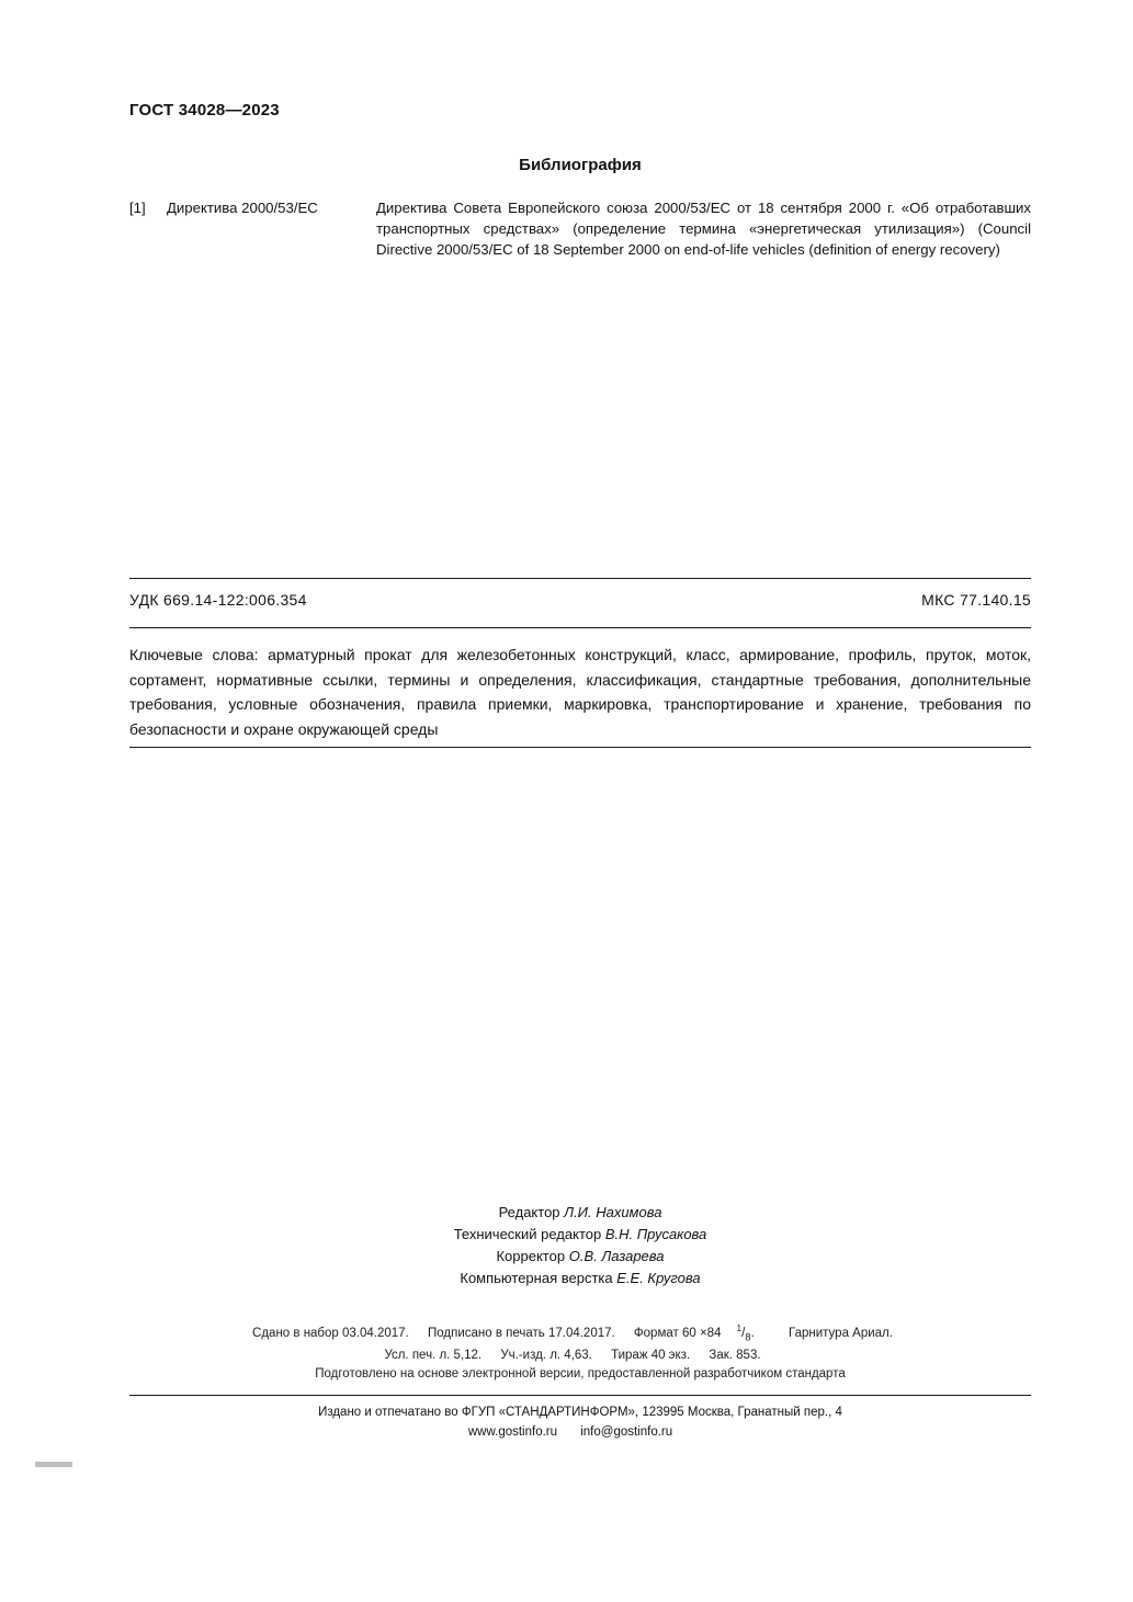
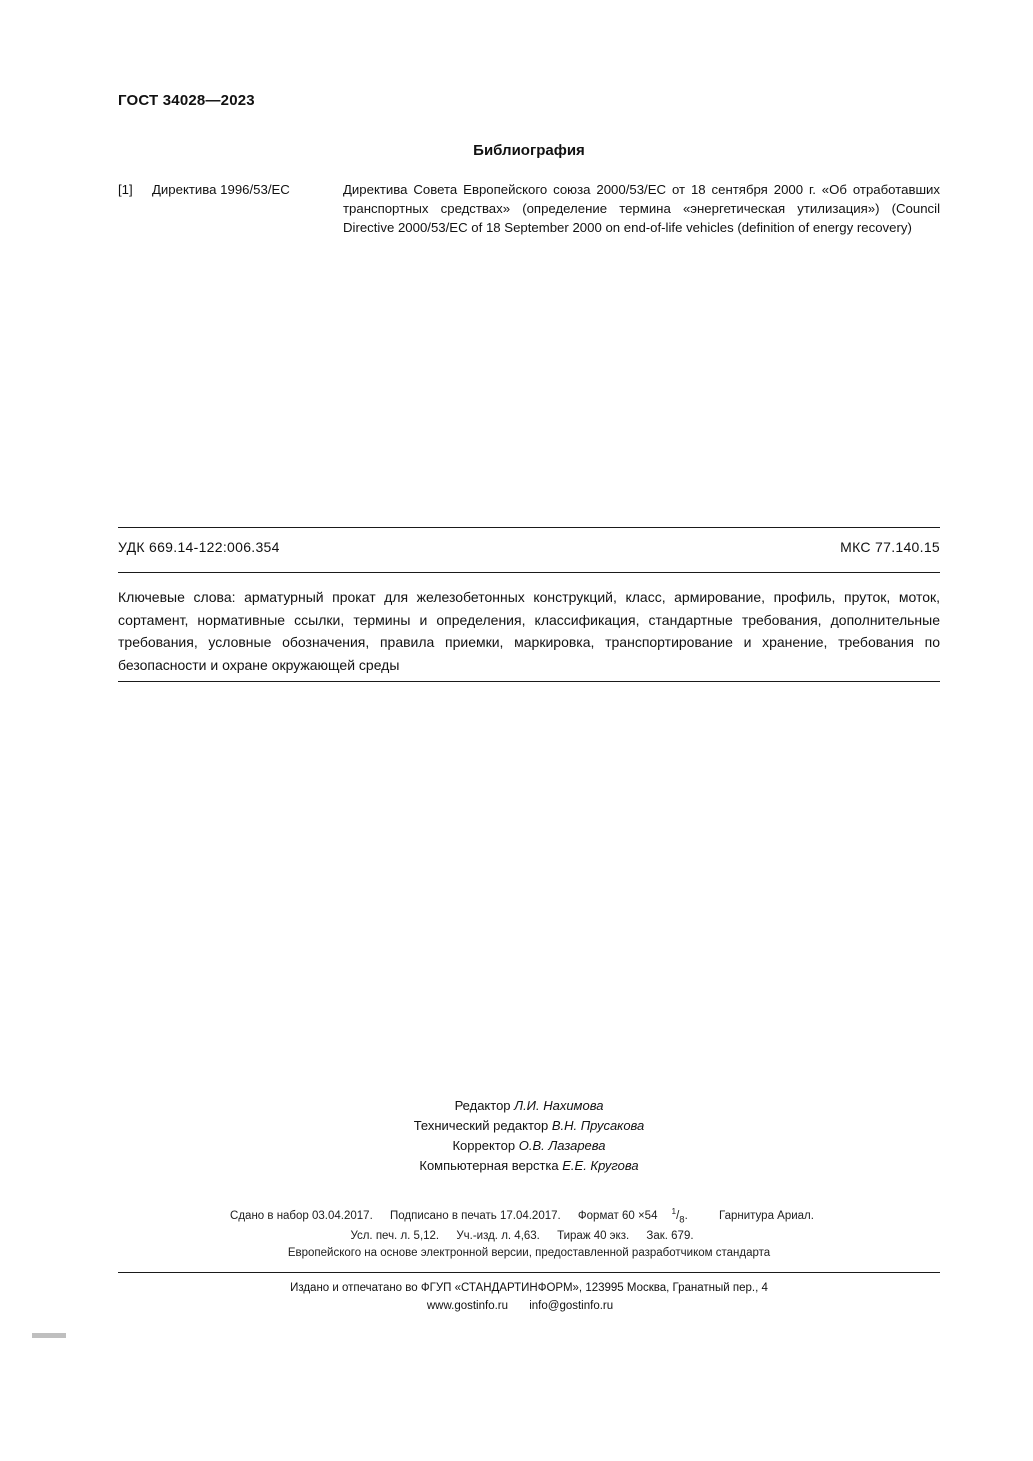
  ГОСТ 34028—2023
  Библиография
  [1]
- Директива 2000/53/EC
+ Директива 1996/53/EC
  Директива Совета Европейского союза 2000/53/EC от 18 сентября 2000 г. «Об отработавших транспортных средствах» (определение термина «энергетическая утилизация») (Council Directive 2000/53/EC of 18 September 2000 on end-of-life vehicles (definition of energy recovery)
  УДК 669.14-122:006.354
  МКС 77.140.15
  Ключевые слова: арматурный прокат для железобетонных конструкций, класс, армирование, профиль, пруток, моток, сортамент, нормативные ссылки, термины и определения, классификация, стандартные требования, дополнительные требования, условные обозначения, правила приемки, маркировка, транспортирование и хранение, требования по безопасности и охране окружающей среды
  Редактор Л.И. Нахимова
  Технический редактор В.Н. Прусакова
  Корректор О.В. Лазарева
  Компьютерная верстка Е.Е. Кругова
- Сдано в набор 03.04.2017. Подписано в печать 17.04.2017. Формат 60 ×84 1/8. Гарнитура Ариал.
+ Сдано в набор 03.04.2017. Подписано в печать 17.04.2017. Формат 60 ×54 1/8. Гарнитура Ариал.
- Усл. печ. л. 5,12. Уч.-изд. л. 4,63. Тираж 40 экз. Зак. 853.
+ Усл. печ. л. 5,12. Уч.-изд. л. 4,63. Тираж 40 экз. Зак. 679.
- Подготовлено на основе электронной версии, предоставленной разработчиком стандарта
+ Европейского на основе электронной версии, предоставленной разработчиком стандарта
  Издано и отпечатано во ФГУП «СТАНДАРТИНФОРМ», 123995 Москва, Гранатный пер., 4
  www.gostinfo.ru info@gostinfo.ru
